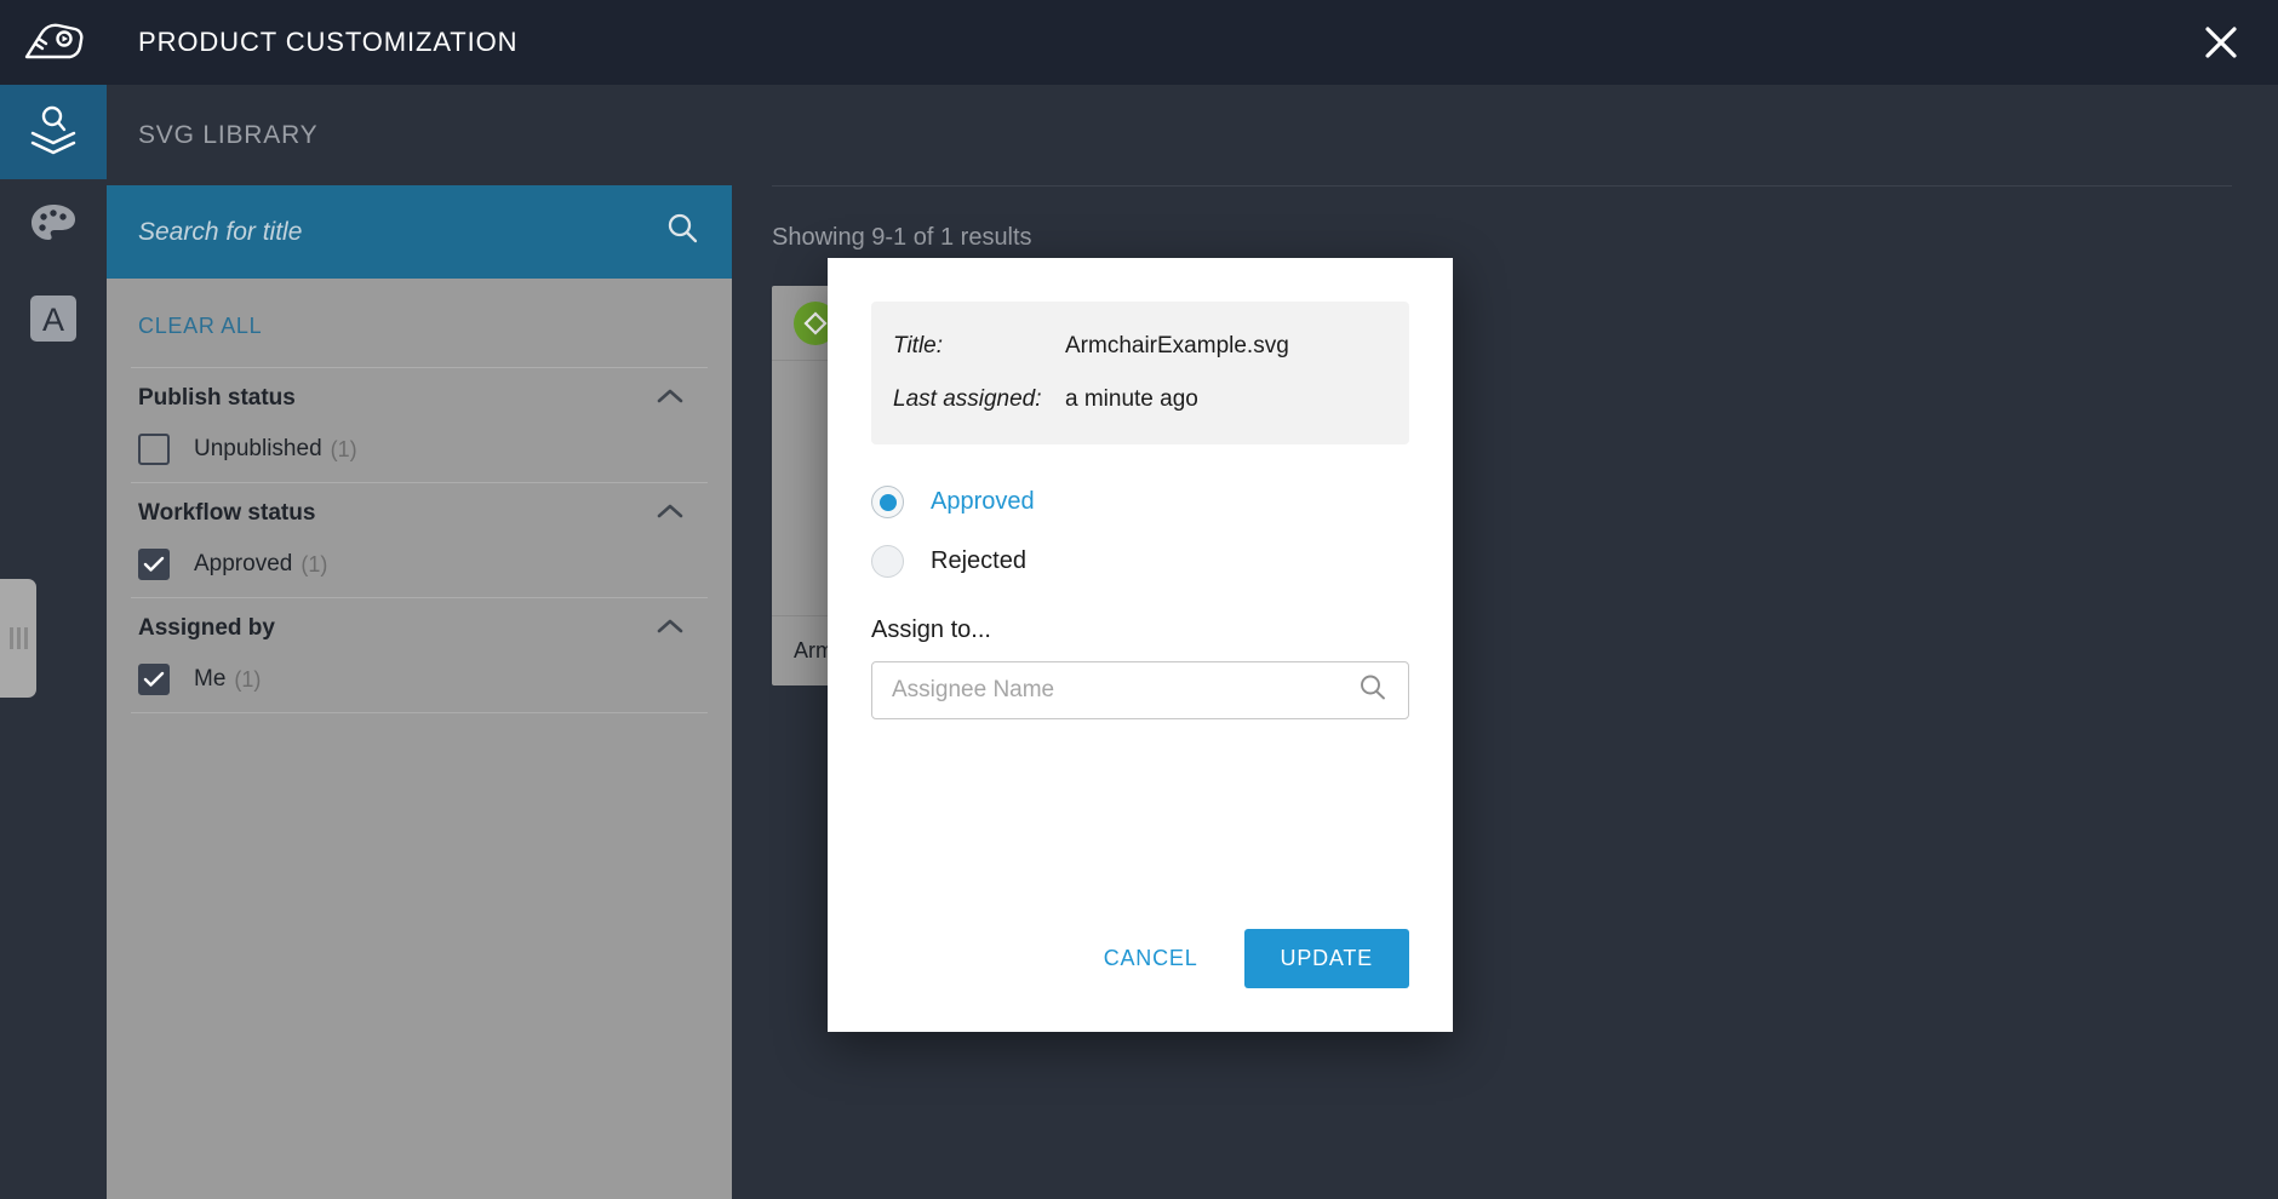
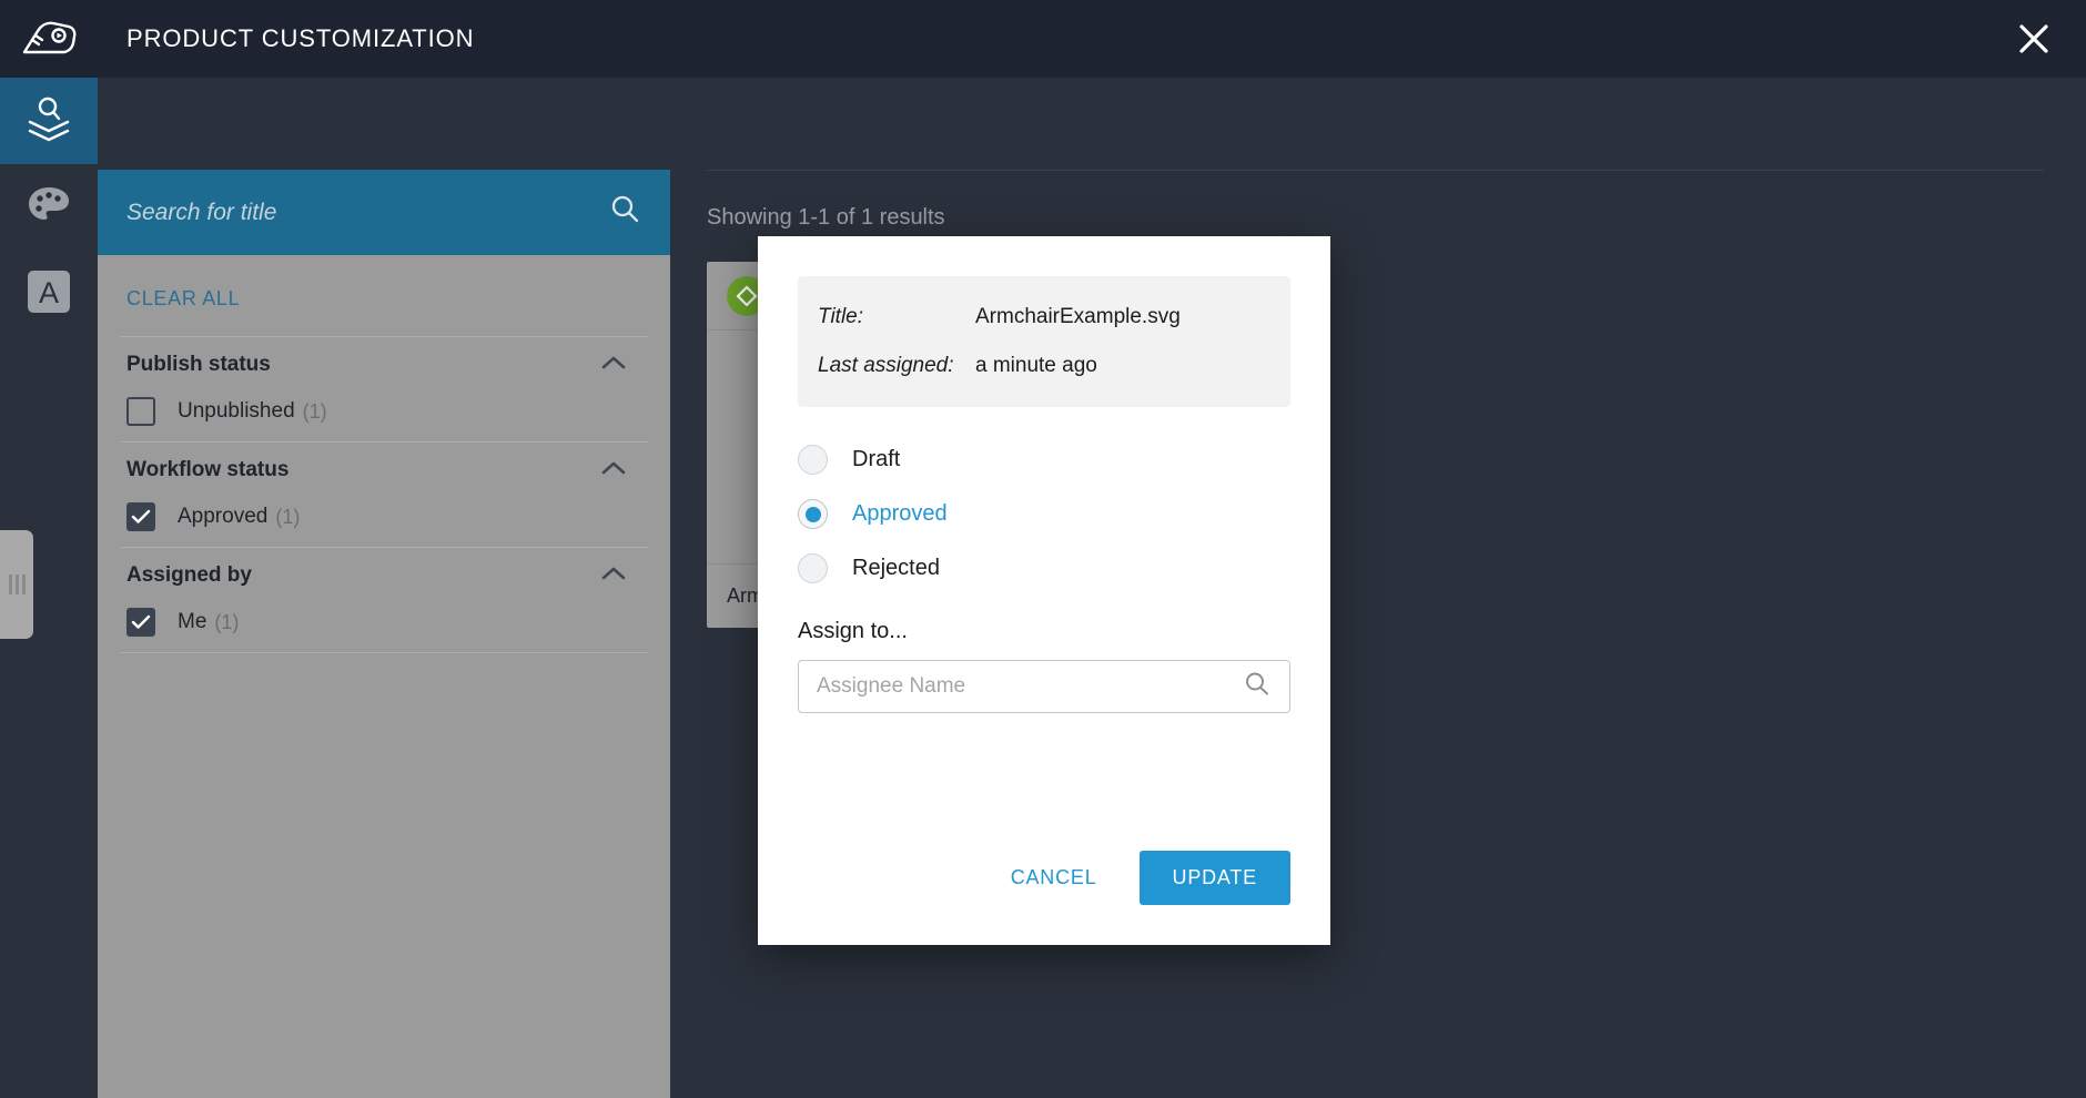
  PRODUCT CUSTOMIZATION
  A
- SVG LIBRARY
  Search for title
  CLEAR ALL
  Publish status
  Unpublished
  (1)
  Workflow status
  Approved
  (1)
  Assigned by
  Me
  (1)
- Showing 9-1 of 1 results
+ Showing 1-1 of 1 results
  Title:
  ArmchairExample.svg
  Last assigned:
  a minute ago
+ Draft
  Approved
  Rejected
  Assign to...
  Assignee Name
  CANCEL
  UPDATE
